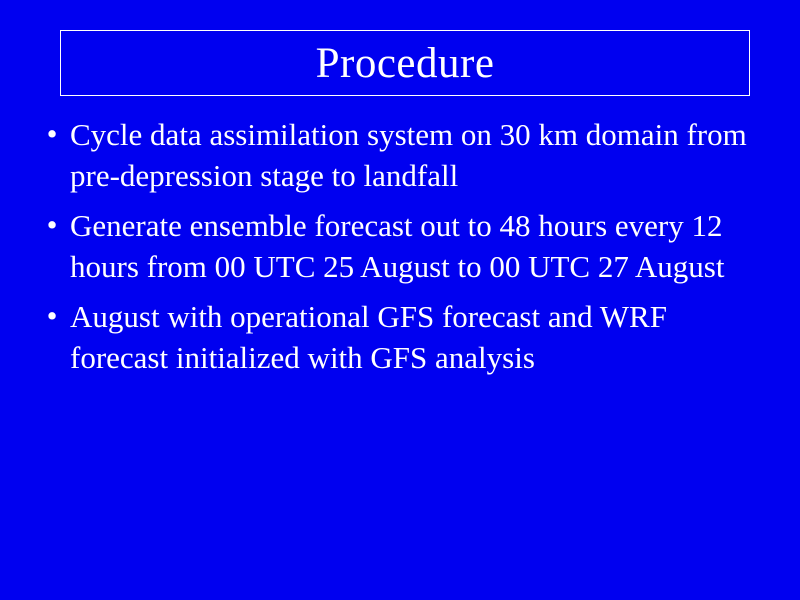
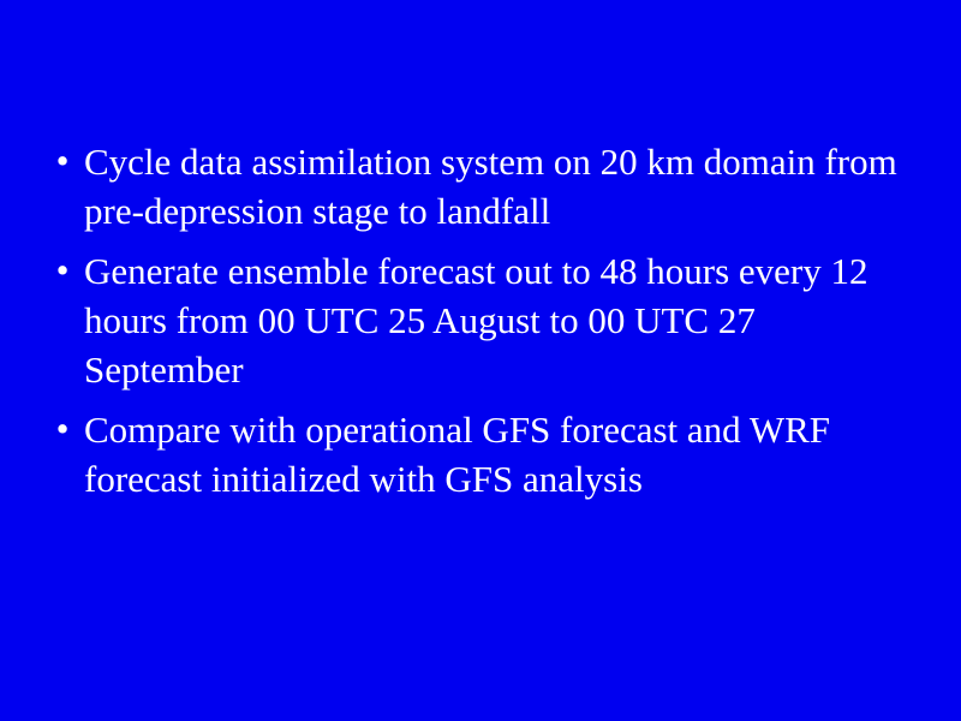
- Procedure
  •
- Cycle data assimilation system on 30 km domain from pre-depression stage to landfall
+ Cycle data assimilation system on 20 km domain from pre-depression stage to landfall
  •
- Generate ensemble forecast out to 48 hours every 12 hours from 00 UTC 25 August to 00 UTC 27 August
+ Generate ensemble forecast out to 48 hours every 12 hours from 00 UTC 25 August to 00 UTC 27 September
  •
- August with operational GFS forecast and WRF forecast initialized with GFS analysis
+ Compare with operational GFS forecast and WRF forecast initialized with GFS analysis
